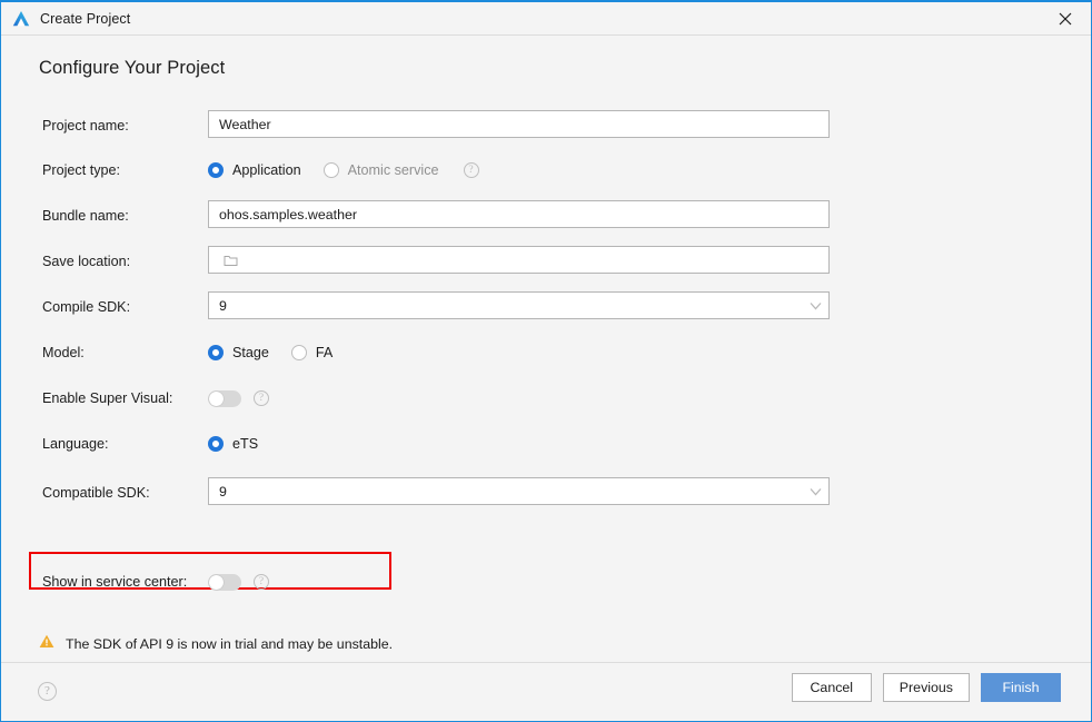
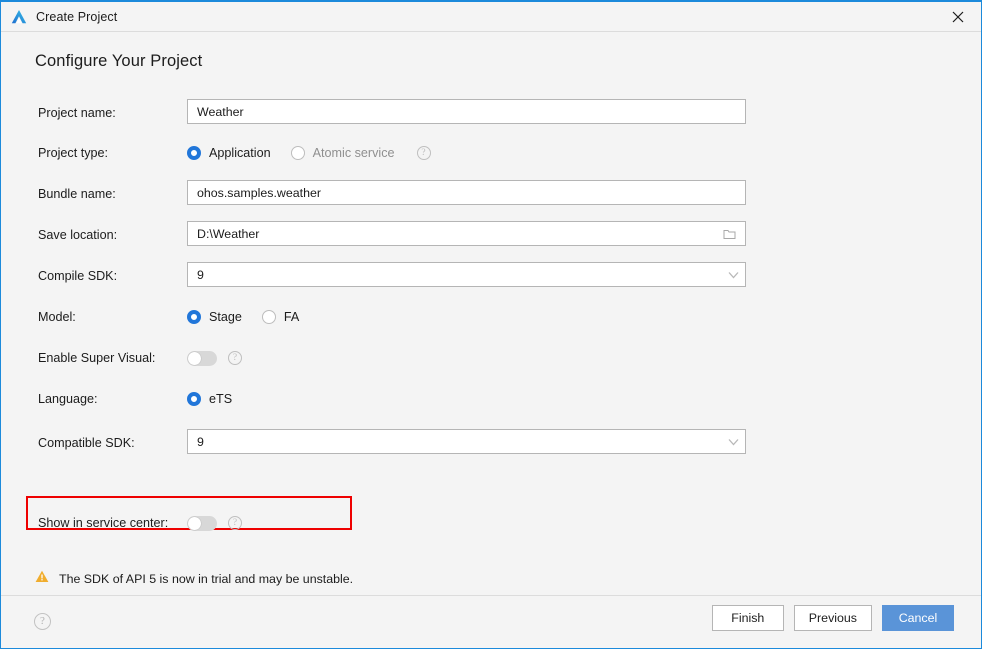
  Create Project
  Configure Your Project
  Project name:
  Weather
  Project type:
  Application
  Atomic service
  ?
  Bundle name:
  ohos.samples.weather
  Save location:
+ D:\Weather
  Compile SDK:
  9
  Model:
  Stage
  FA
  Enable Super Visual:
  ?
  Language:
  eTS
  Compatible SDK:
  9
  Show in service center:
  ?
- The SDK of API 9 is now in trial and may be unstable.
+ The SDK of API 5 is now in trial and may be unstable.
  ?
- Cancel
+ Finish
  Previous
- Finish
+ Cancel
